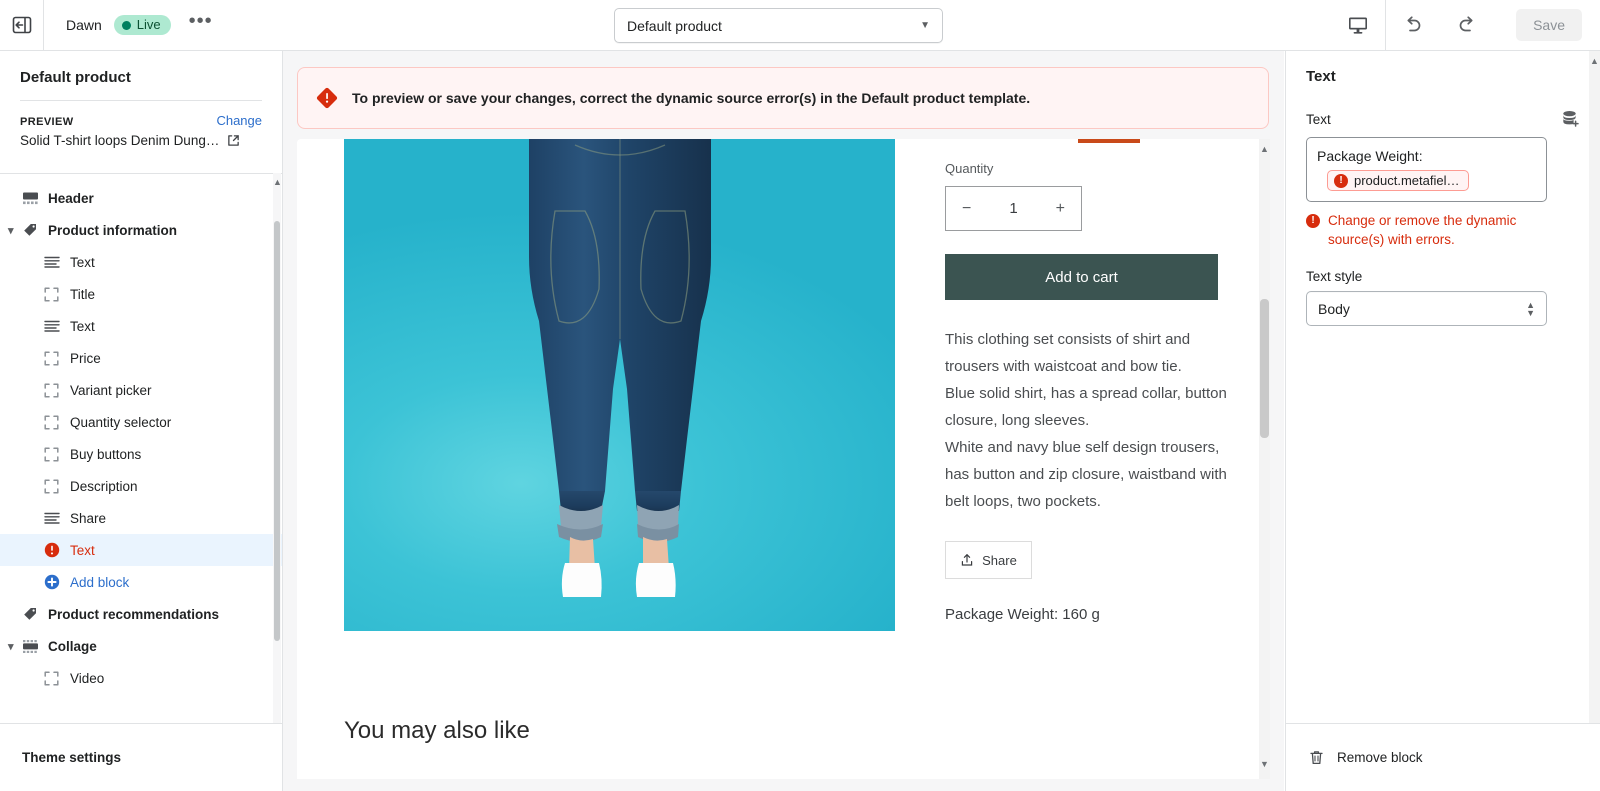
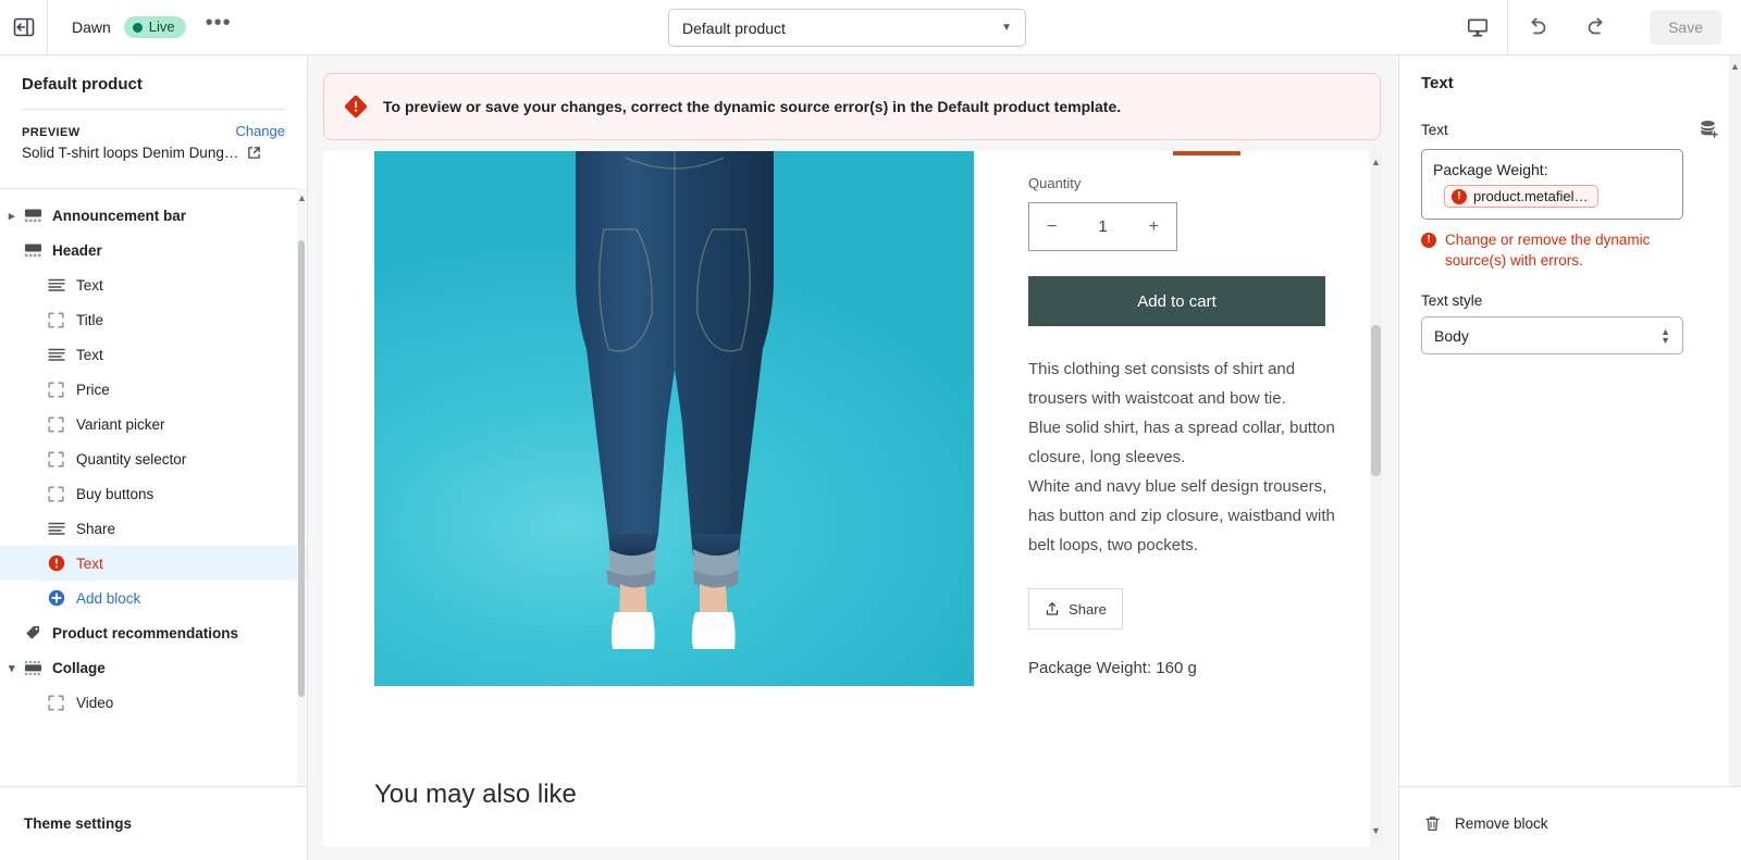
  Dawn
  Live
  •••
  Default product
  ▼
  Save
  Default product
  PREVIEW
  Change
  Solid T-shirt loops Denim Dung…
+ Announcement bar
  Header
- Product information
  Text
  Title
  Text
  Price
  Variant picker
  Quantity selector
  Buy buttons
- Description
  Share
  Text
  Add block
  Product recommendations
  Collage
  Video
  ▲
  Theme settings
  To preview or save your changes, correct the dynamic source error(s) in the Default product template.
  Quantity
  −
  1
  +
  Add to cart
  This clothing set consists of shirt and trousers with waistcoat and bow tie.
  Blue solid shirt, has a spread collar, button closure, long sleeves.
  White and navy blue self design trousers, has button and zip closure, waistband with belt loops, two pockets.
  Share
  Package Weight: 160 g
  You may also like
  ▲
  ▼
  Text
  Text
  Package Weight:
  !
  product.metafiel…
  !
  Change or remove the dynamic source(s) with errors.
  Text style
  Body
  ▲
  ▼
  ▲
  Remove block
